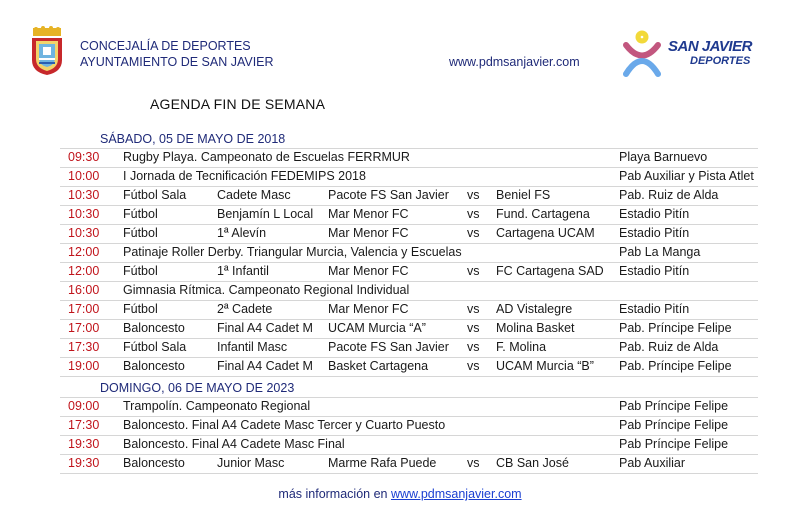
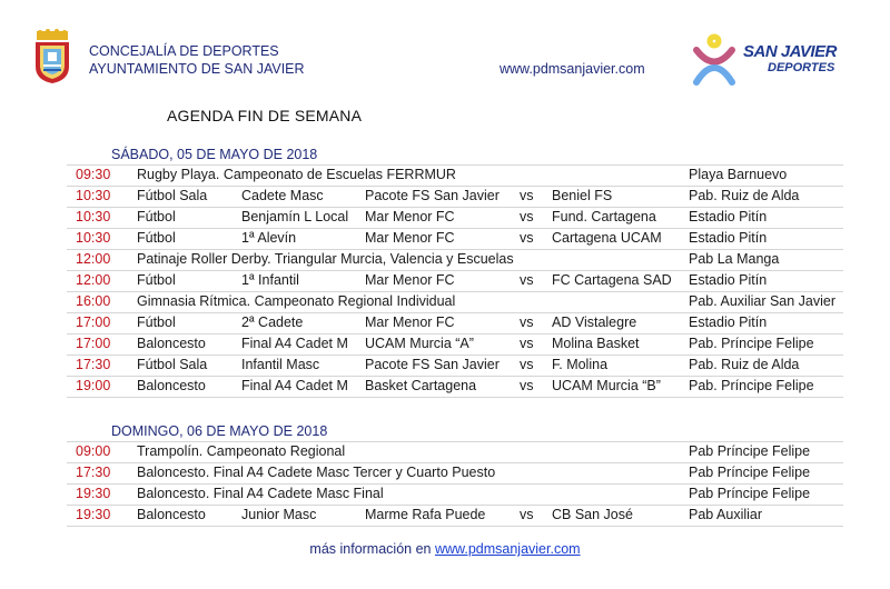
  CONCEJALÍA DE DEPORTES
  AYUNTAMIENTO DE SAN JAVIER
  www.pdmsanjavier.com
  SAN JAVIER
  DEPORTES
  AGENDA FIN DE SEMANA
  SÁBADO, 05 DE MAYO DE 2018
  09:30
  Rugby Playa. Campeonato de Escuelas FERRMUR
  Playa Barnuevo
- 10:00
- I Jornada de Tecnificación FEDEMIPS 2018
- Pab Auxiliar y Pista Atlet
  10:30
  Fútbol Sala
  Cadete Masc
  Pacote FS San Javier
  vs
  Beniel FS
  Pab. Ruiz de Alda
  10:30
  Fútbol
  Benjamín L Local
  Mar Menor FC
  vs
  Fund. Cartagena
  Estadio Pitín
  10:30
  Fútbol
  1ª Alevín
  Mar Menor FC
  vs
  Cartagena UCAM
  Estadio Pitín
  12:00
  Patinaje Roller Derby. Triangular Murcia, Valencia y Escuelas
  Pab La Manga
  12:00
  Fútbol
  1ª Infantil
  Mar Menor FC
  vs
  FC Cartagena SAD
  Estadio Pitín
  16:00
  Gimnasia Rítmica. Campeonato Regional Individual
+ Pab. Auxiliar San Javier
  17:00
  Fútbol
  2ª Cadete
  Mar Menor FC
  vs
  AD Vistalegre
  Estadio Pitín
  17:00
  Baloncesto
  Final A4 Cadet M
  UCAM Murcia “A”
  vs
  Molina Basket
  Pab. Príncipe Felipe
  17:30
  Fútbol Sala
  Infantil Masc
  Pacote FS San Javier
  vs
  F. Molina
  Pab. Ruiz de Alda
  19:00
  Baloncesto
  Final A4 Cadet M
  Basket Cartagena
  vs
  UCAM Murcia “B”
  Pab. Príncipe Felipe
- DOMINGO, 06 DE MAYO DE 2023
+ DOMINGO, 06 DE MAYO DE 2018
  09:00
  Trampolín. Campeonato Regional
  Pab Príncipe Felipe
  17:30
  Baloncesto. Final A4 Cadete Masc Tercer y Cuarto Puesto
  Pab Príncipe Felipe
  19:30
  Baloncesto. Final A4 Cadete Masc Final
  Pab Príncipe Felipe
  19:30
  Baloncesto
  Junior Masc
  Marme Rafa Puede
  vs
  CB San José
  Pab Auxiliar
  más información en www.pdmsanjavier.com
